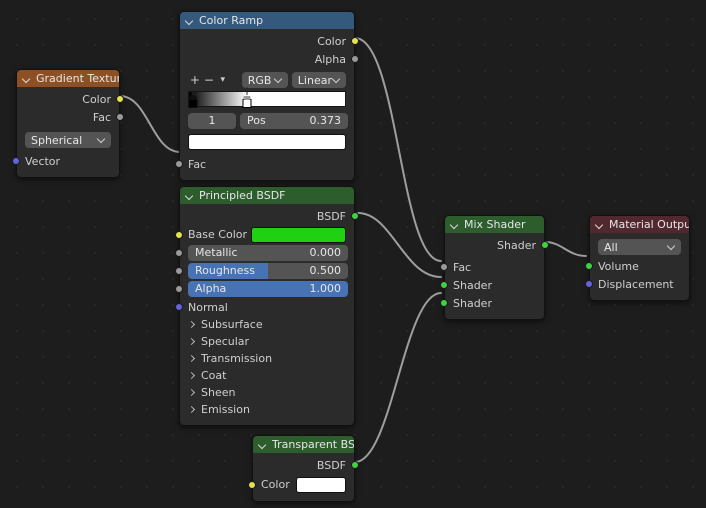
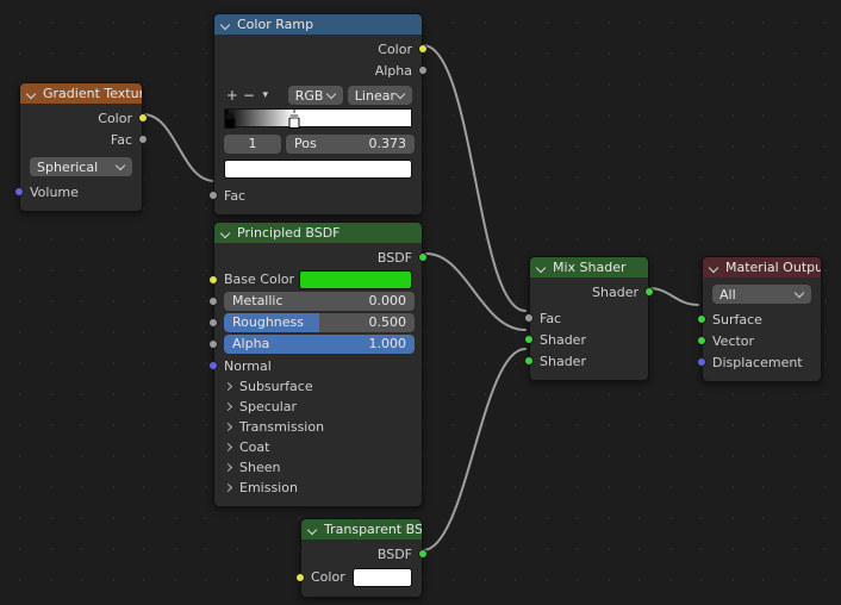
  Gradient Textur
  Color
  Fac
  Spherical
- Vector
+ Volume
  Color Ramp
  Color
  Alpha
  +
  −
  ▾
  RGB
  Linear
  1
  Pos
  0.373
  Fac
  Principled BSDF
  BSDF
  Base Color
  Metallic
  0.000
  Roughness
  0.500
  Alpha
  1.000
  Normal
  Subsurface
  Specular
  Transmission
  Coat
  Sheen
  Emission
  Mix Shader
  Shader
  Fac
  Shader
  Shader
  Material Outpu
  All
+ Surface
- Volume
+ Vector
  Displacement
  Transparent BS
  BSDF
  Color
